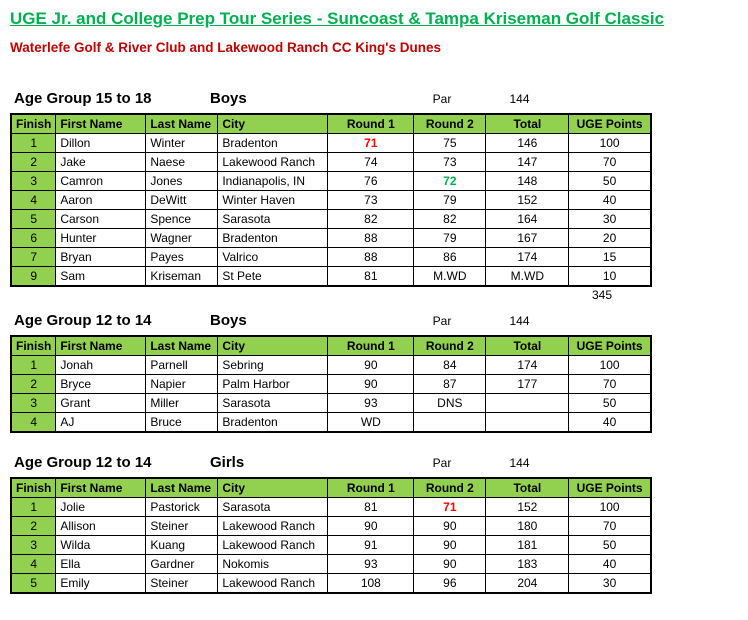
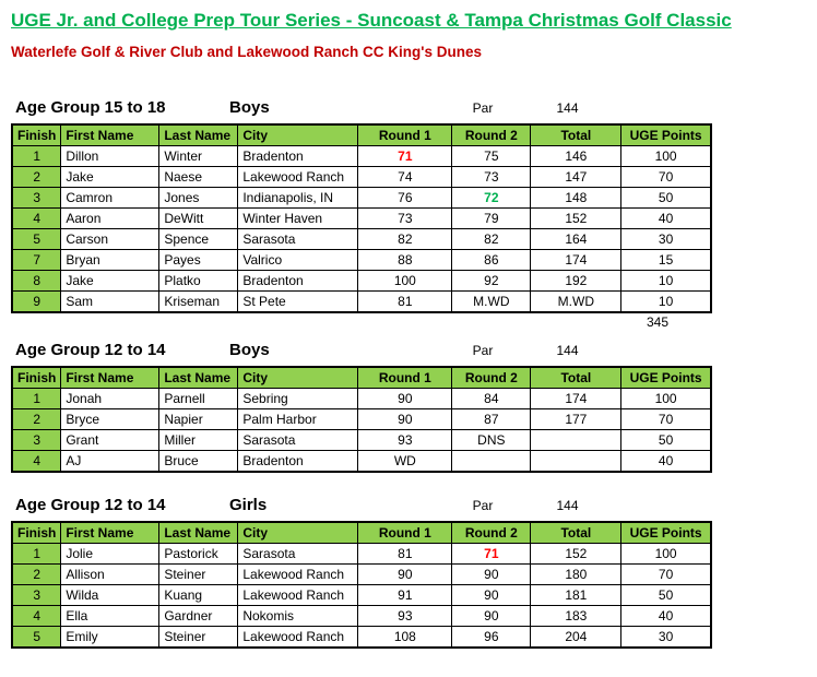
- UGE Jr. and College Prep Tour Series - Suncoast & Tampa Kriseman Golf Classic
+ UGE Jr. and College Prep Tour Series - Suncoast & Tampa Christmas Golf Classic
  Waterlefe Golf & River Club and Lakewood Ranch CC King's Dunes
  Age Group 15 to 18
  Boys
  Par
  144
  Finish	First Name	Last Name	City	Round 1	Round 2	Total	UGE Points
  1	Dillon	Winter	Bradenton	71	75	146	100
  2	Jake	Naese	Lakewood Ranch	74	73	147	70
  3	Camron	Jones	Indianapolis, IN	76	72	148	50
  4	Aaron	DeWitt	Winter Haven	73	79	152	40
  5	Carson	Spence	Sarasota	82	82	164	30
- 6	Hunter	Wagner	Bradenton	88	79	167	20
  7	Bryan	Payes	Valrico	88	86	174	15
+ 8	Jake	Platko	Bradenton	100	92	192	10
  9	Sam	Kriseman	St Pete	81	M.WD	M.WD	10
  345
  Age Group 12 to 14
  Boys
  Par
  144
  Finish	First Name	Last Name	City	Round 1	Round 2	Total	UGE Points
  1	Jonah	Parnell	Sebring	90	84	174	100
  2	Bryce	Napier	Palm Harbor	90	87	177	70
  3	Grant	Miller	Sarasota	93	DNS		50
  4	AJ	Bruce	Bradenton	WD			40
  Age Group 12 to 14
  Girls
  Par
  144
  Finish	First Name	Last Name	City	Round 1	Round 2	Total	UGE Points
  1	Jolie	Pastorick	Sarasota	81	71	152	100
  2	Allison	Steiner	Lakewood Ranch	90	90	180	70
  3	Wilda	Kuang	Lakewood Ranch	91	90	181	50
  4	Ella	Gardner	Nokomis	93	90	183	40
  5	Emily	Steiner	Lakewood Ranch	108	96	204	30
